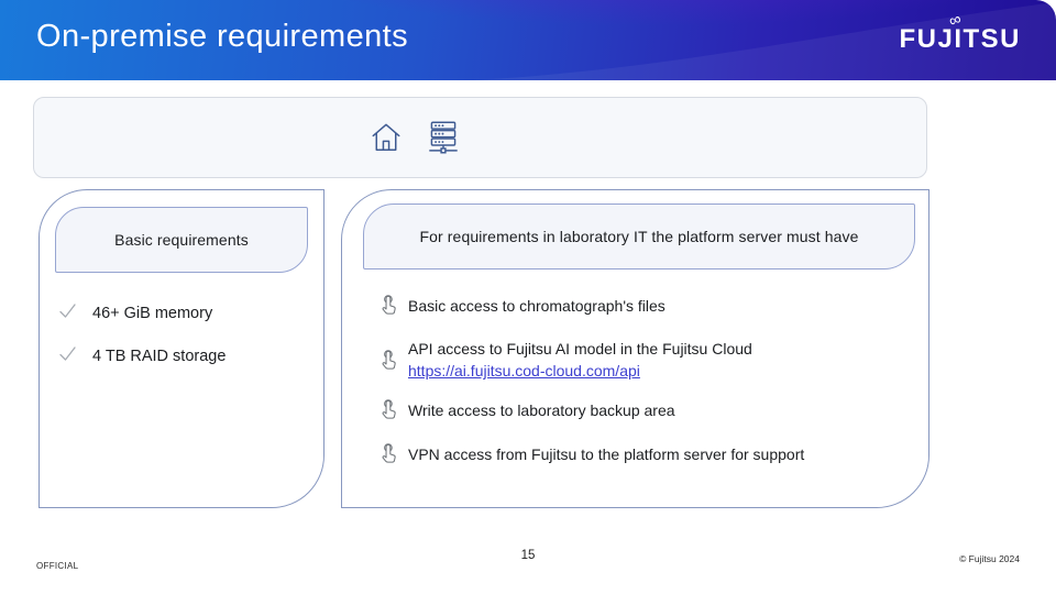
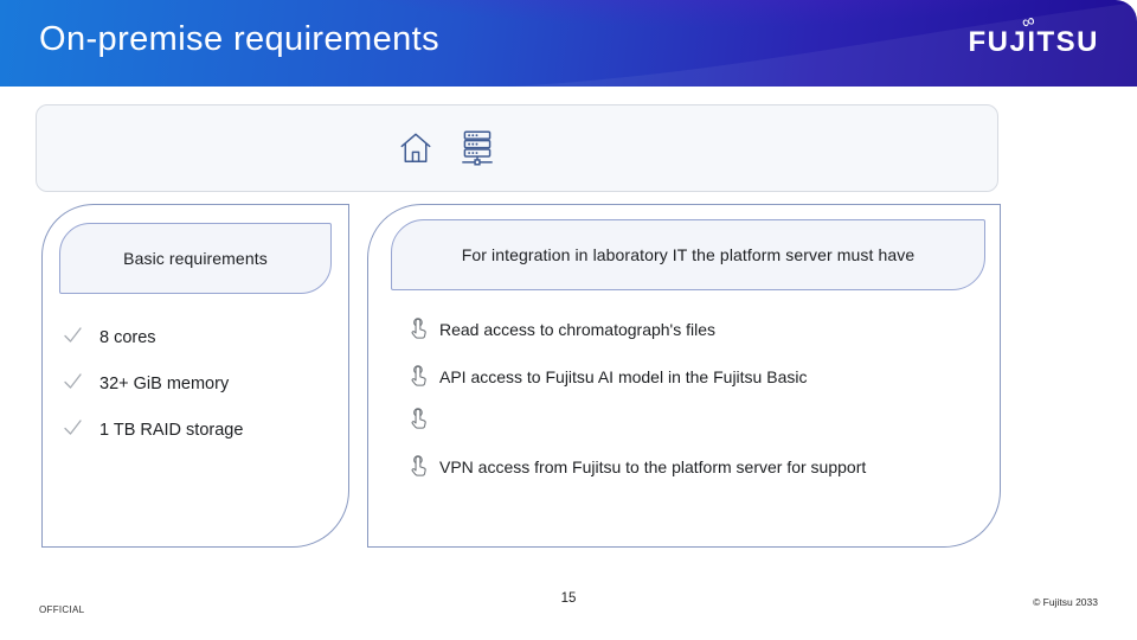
  On-premise requirements
  FUJITSU
  Basic requirements
+ 8 cores
- 46+ GiB memory
+ 32+ GiB memory
- 4 TB RAID storage
+ 1 TB RAID storage
- For requirements in laboratory IT the platform server must have
+ For integration in laboratory IT the platform server must have
- Basic access to chromatograph's files
+ Read access to chromatograph's files
- API access to Fujitsu AI model in the Fujitsu Cloud
+ API access to Fujitsu AI model in the Fujitsu Basic
- https://ai.fujitsu.cod-cloud.com/api
- Write access to laboratory backup area
  VPN access from Fujitsu to the platform server for support
  OFFICIAL
  15
- © Fujitsu 2024
+ © Fujitsu 2033
